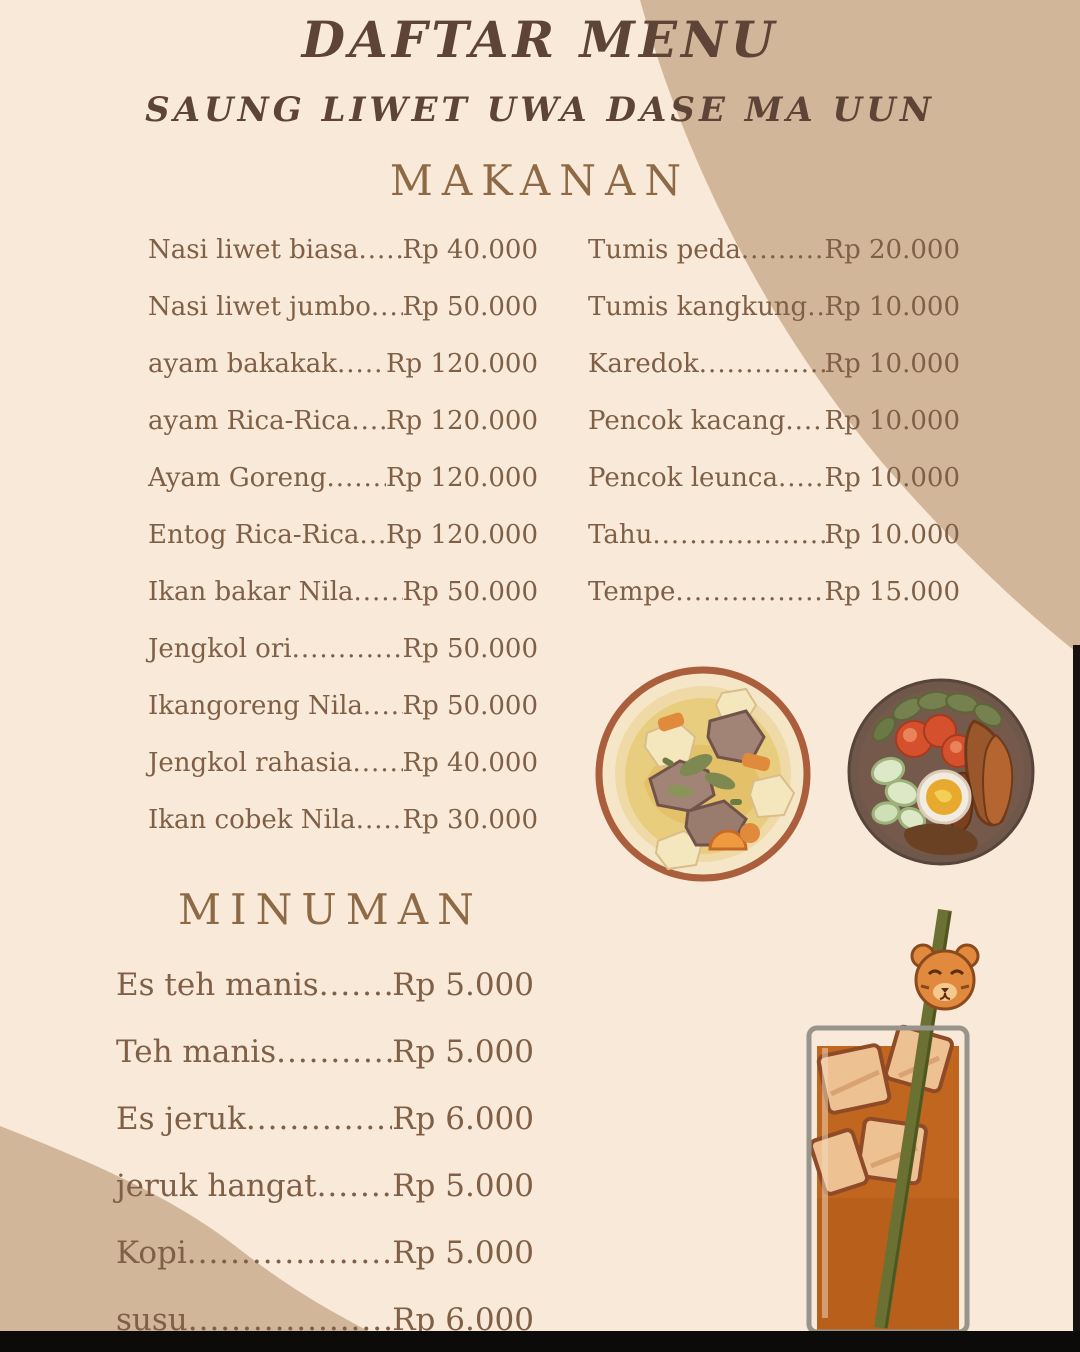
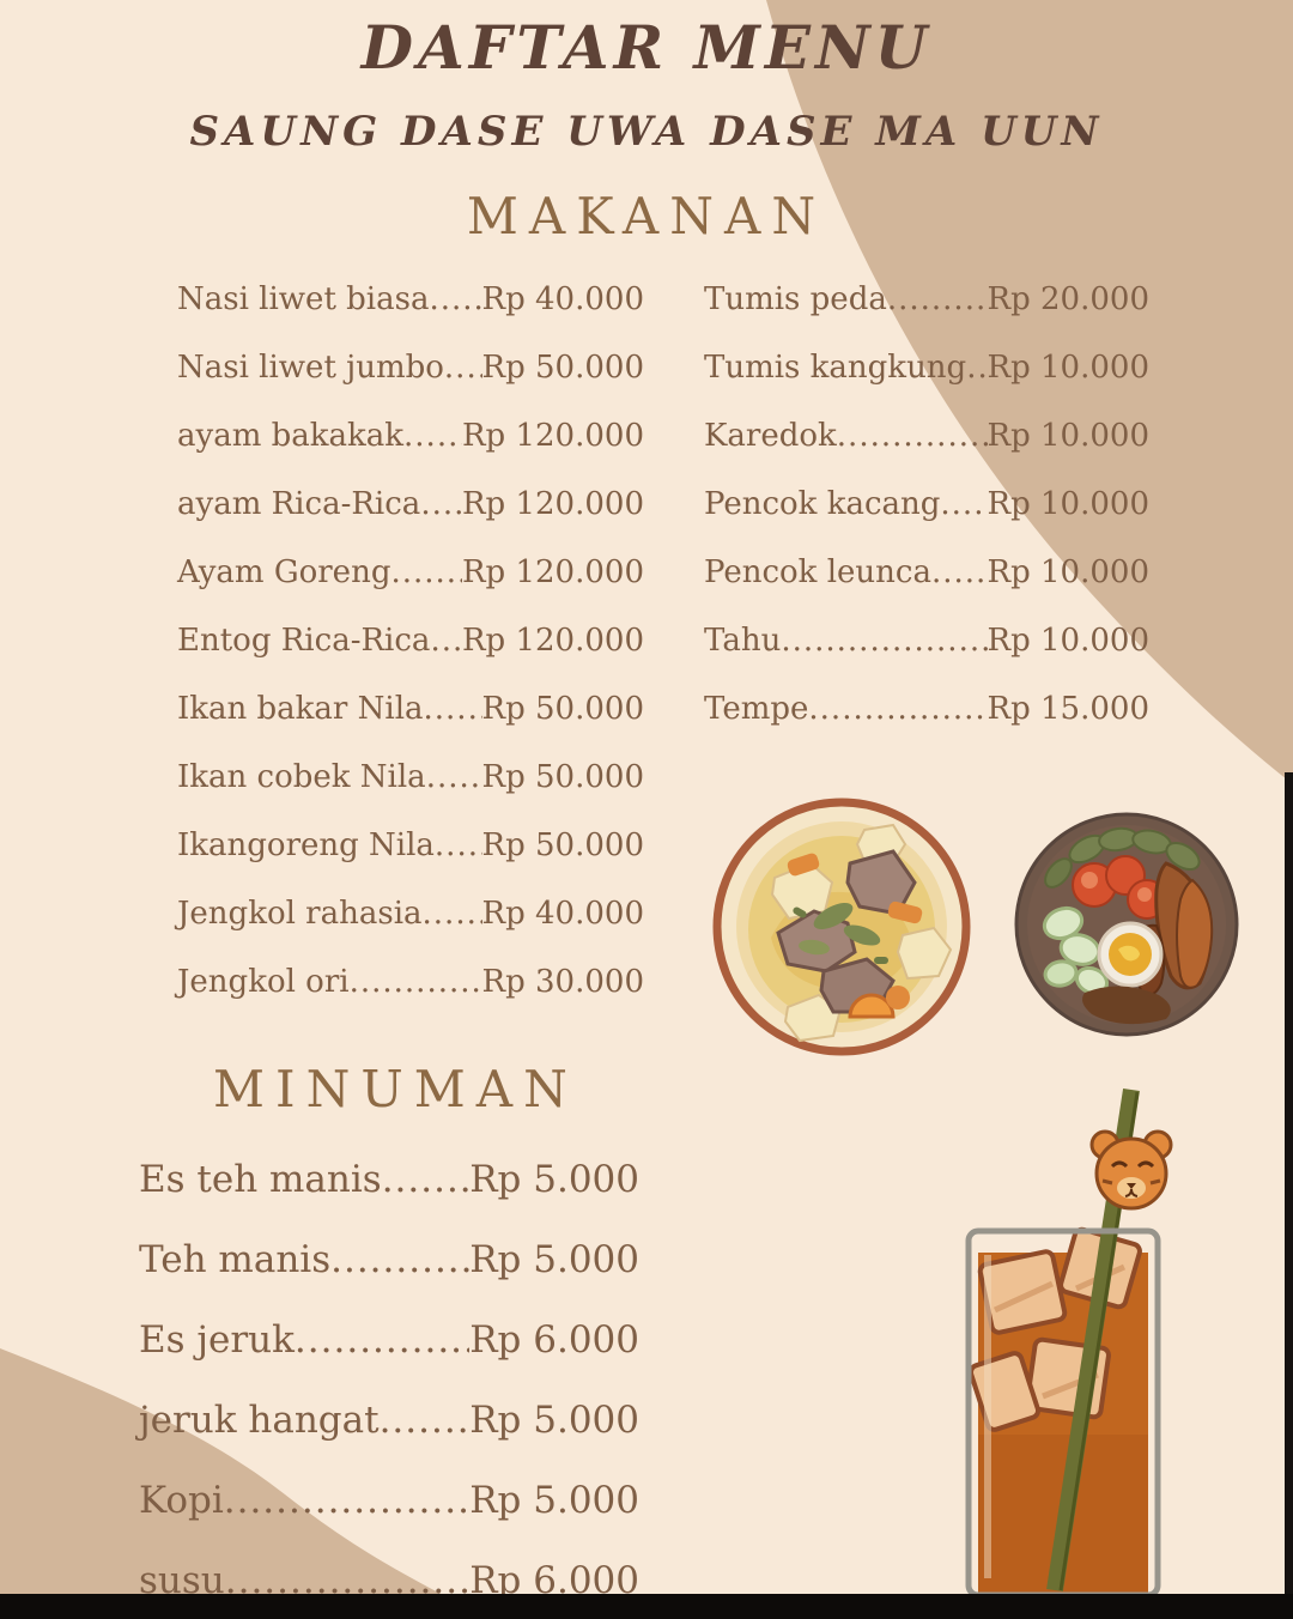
  DAFTAR MENU
- SAUNG LIWET UWA DASE MA UUN
+ SAUNG DASE UWA DASE MA UUN
  MAKANAN
  MINUMAN
  Nasi liwet biasa
  Rp 40.000
  Nasi liwet jumbo
  Rp 50.000
  ayam bakakak
  Rp 120.000
  ayam Rica-Rica
  Rp 120.000
  Ayam Goreng
  Rp 120.000
  Entog Rica-Rica
  Rp 120.000
  Ikan bakar Nila
  Rp 50.000
- Jengkol ori
+ Ikan cobek Nila
  Rp 50.000
  Ikangoreng Nila
  Rp 50.000
  Jengkol rahasia
  Rp 40.000
- Ikan cobek Nila
+ Jengkol ori
  Rp 30.000
  Tumis peda
  Rp 20.000
  Tumis kangkung
  Rp 10.000
  Karedok
  Rp 10.000
  Pencok kacang
  Rp 10.000
  Pencok leunca
  Rp 10.000
  Tahu
  Rp 10.000
  Tempe
  Rp 15.000
  Es teh manis
  Rp 5.000
  Teh manis
  Rp 5.000
  Es jeruk
  Rp 6.000
  jeruk hangat
  Rp 5.000
  Kopi
  Rp 5.000
  susu
  Rp 6.000
